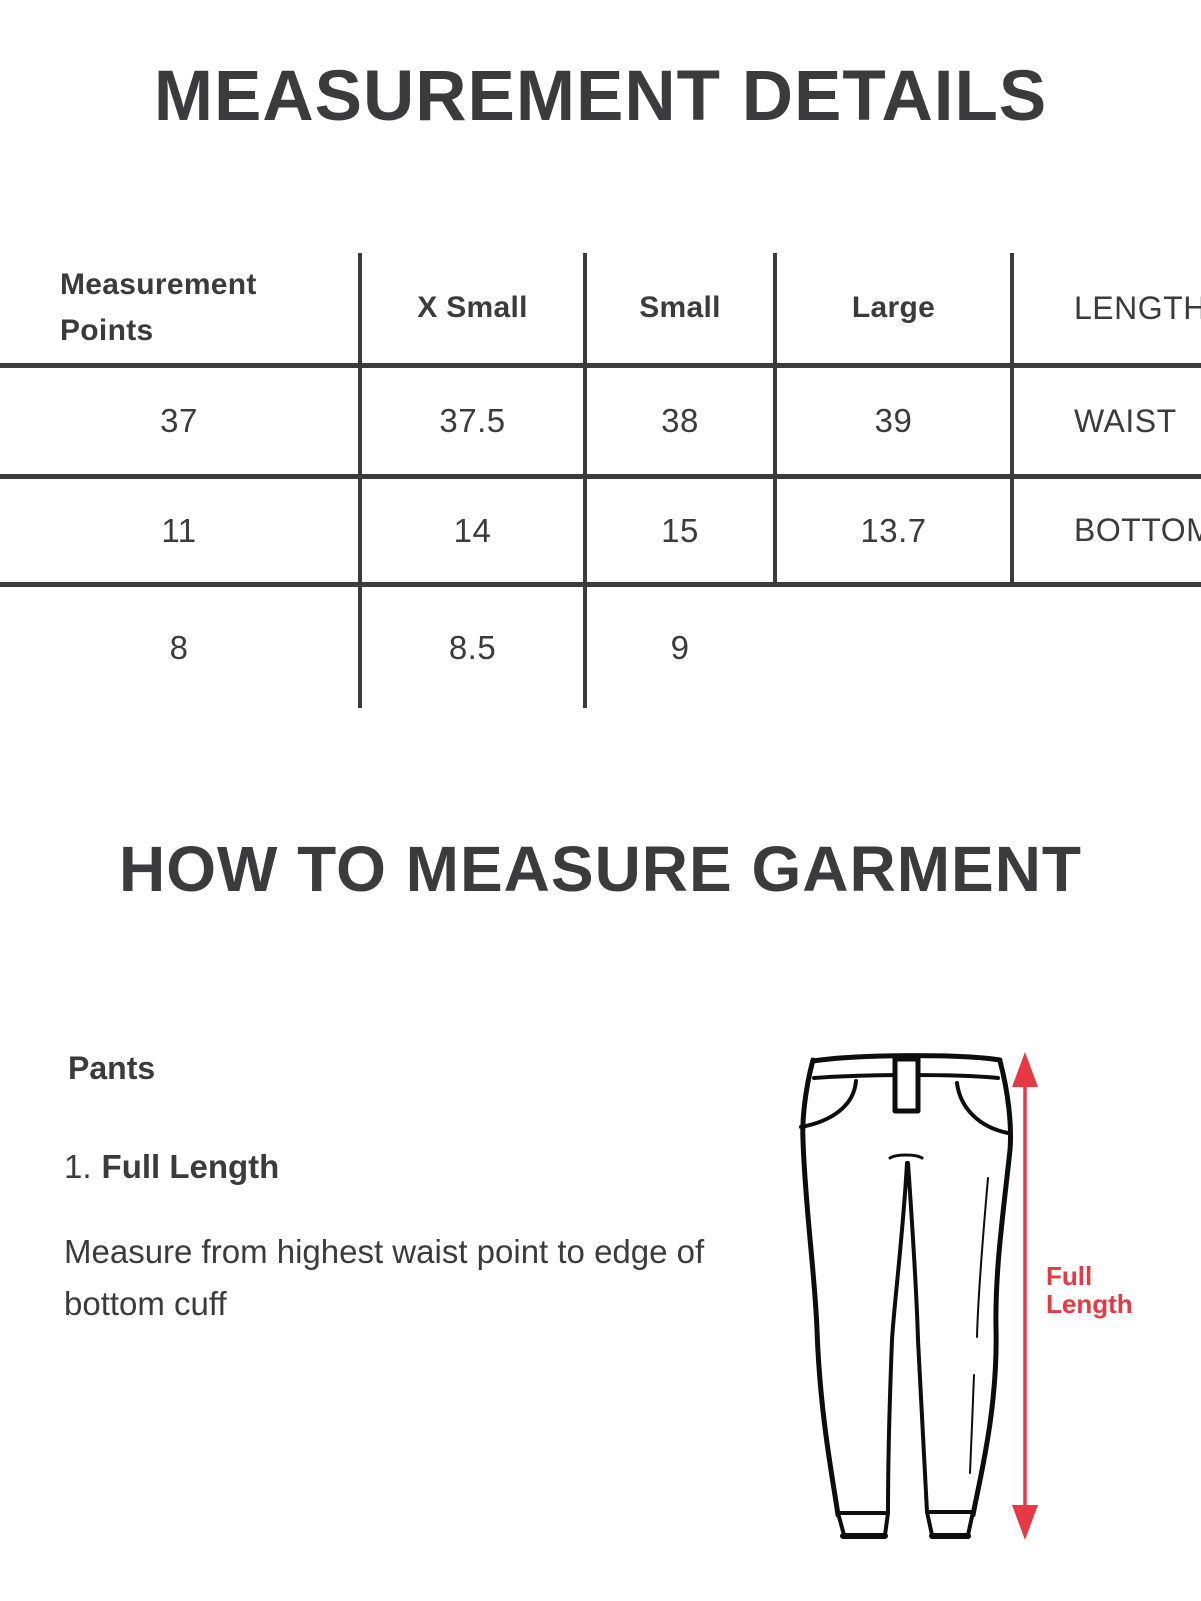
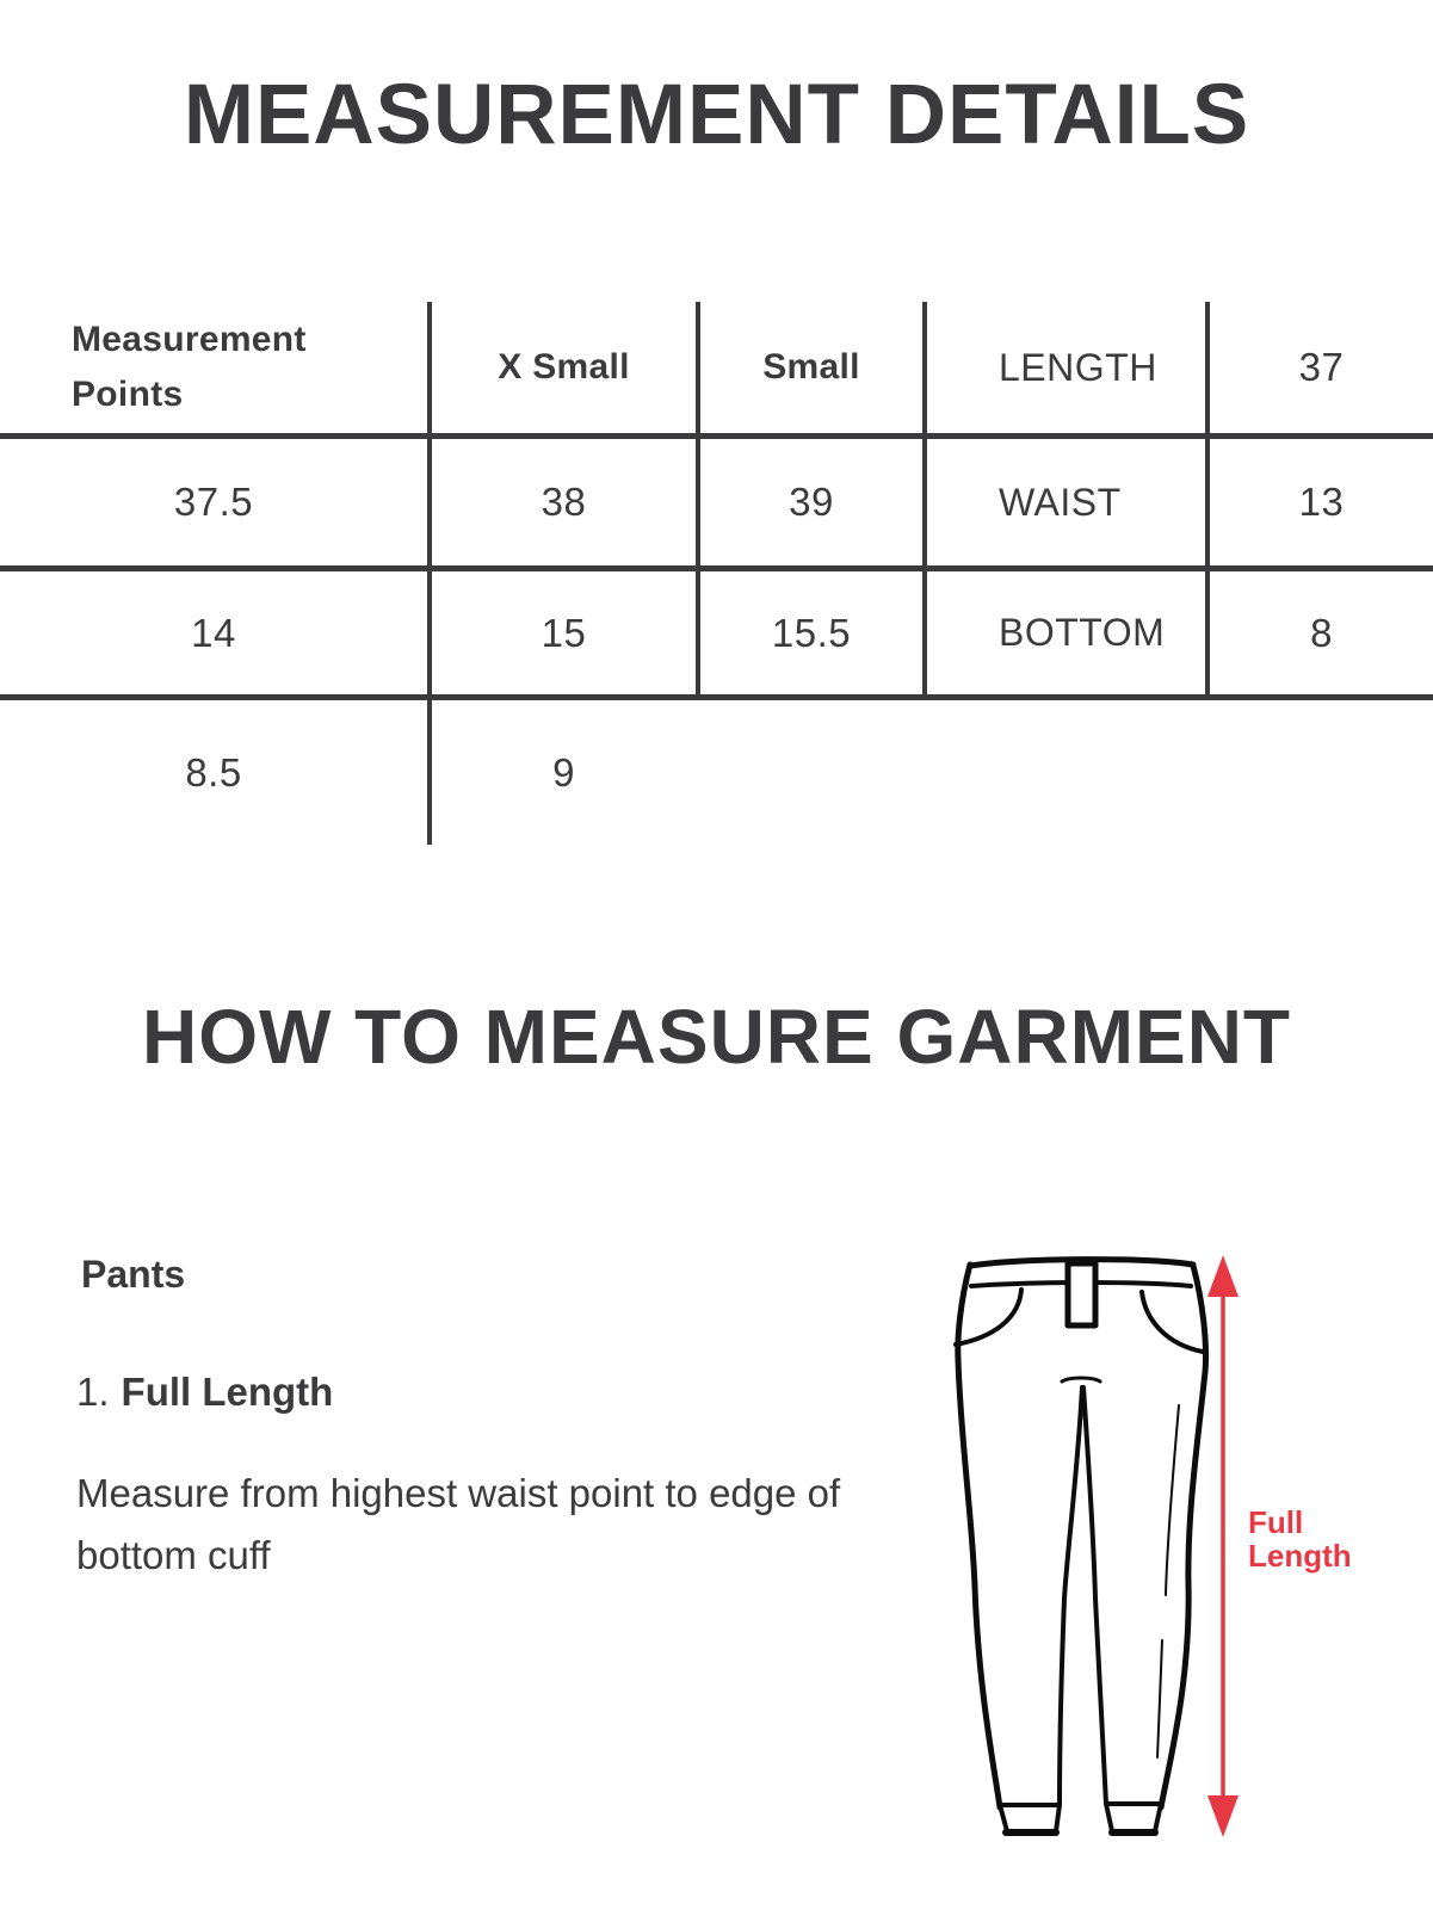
  MEASUREMENT DETAILS
  Measurement Points
  X Small
  Small
- Large
  LENGTH
  37
  37.5
  38
  39
  WAIST
- 11
+ 13
  14
  15
- 13.7
+ 15.5
  BOTTOM
  8
  8.5
  9
  HOW TO MEASURE GARMENT
  Pants
  1. Full Length
  Measure from highest waist point to edge of bottom cuff
  Full Length
